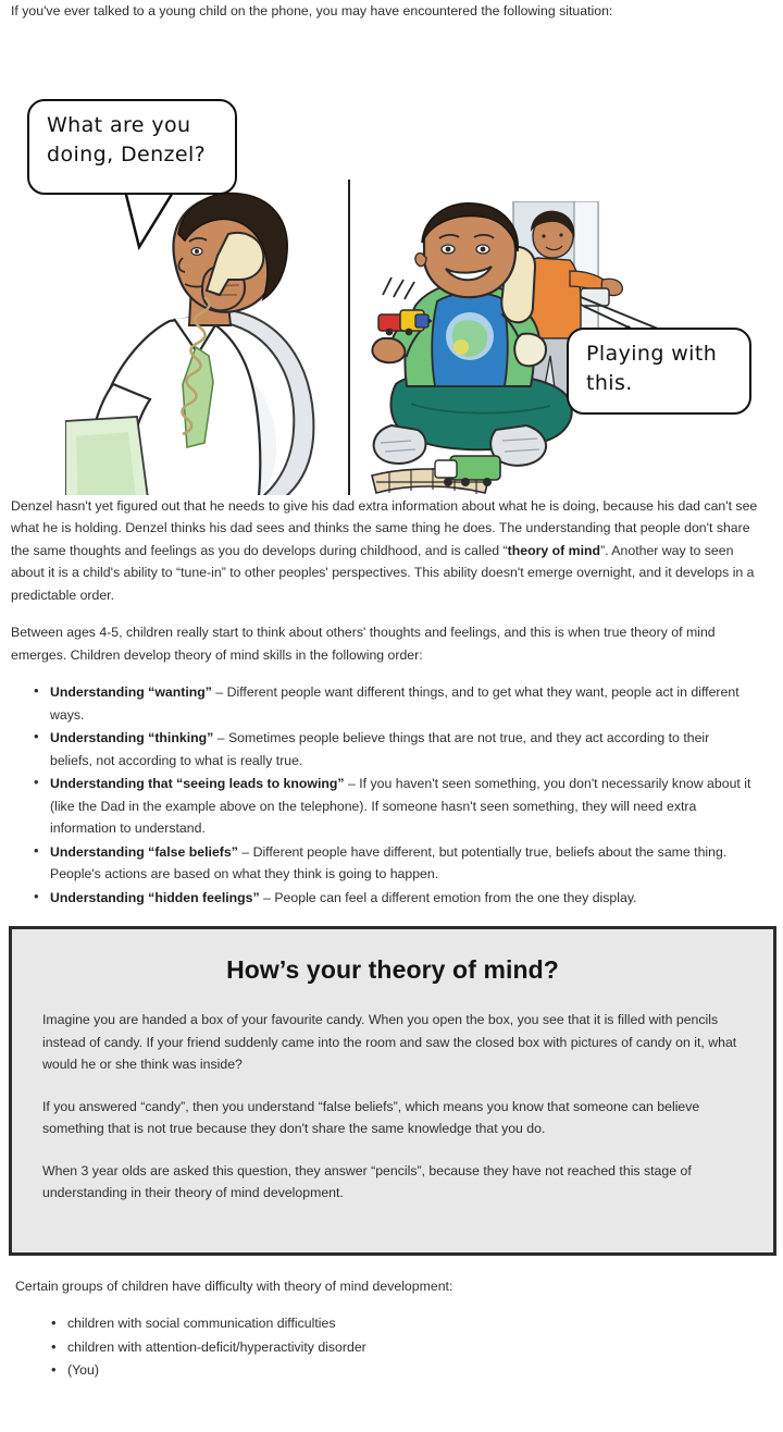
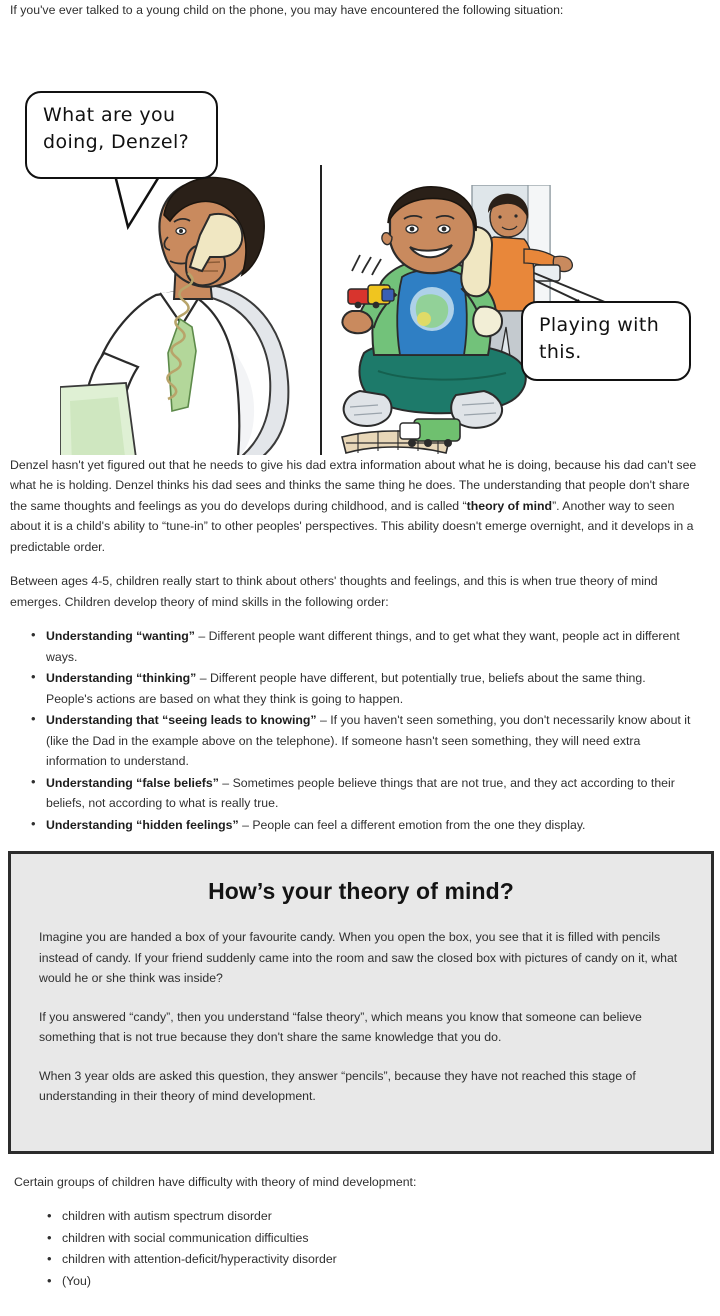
  If you've ever talked to a young child on the phone, you may have encountered the following situation:
  What are you doing, Denzel?
  Playing with this.
  Denzel hasn't yet figured out that he needs to give his dad extra information about what he is doing, because his dad can't see what he is holding. Denzel thinks his dad sees and thinks the same thing he does. The understanding that people don't share the same thoughts and feelings as you do develops during childhood, and is called “theory of mind”. Another way to seen about it is a child's ability to “tune-in” to other peoples' perspectives. This ability doesn't emerge overnight, and it develops in a predictable order.
  Between ages 4-5, children really start to think about others' thoughts and feelings, and this is when true theory of mind emerges. Children develop theory of mind skills in the following order:
  Understanding “wanting” – Different people want different things, and to get what they want, people act in different ways.
- Understanding “thinking” – Sometimes people believe things that are not true, and they act according to their beliefs, not according to what is really true.
+ Understanding “thinking” – Different people have different, but potentially true, beliefs about the same thing. People's actions are based on what they think is going to happen.
  Understanding that “seeing leads to knowing” – If you haven't seen something, you don't necessarily know about it (like the Dad in the example above on the telephone). If someone hasn't seen something, they will need extra information to understand.
- Understanding “false beliefs” – Different people have different, but potentially true, beliefs about the same thing. People's actions are based on what they think is going to happen.
+ Understanding “false beliefs” – Sometimes people believe things that are not true, and they act according to their beliefs, not according to what is really true.
  Understanding “hidden feelings” – People can feel a different emotion from the one they display.
  How’s your theory of mind?
  Imagine you are handed a box of your favourite candy. When you open the box, you see that it is filled with pencils instead of candy. If your friend suddenly came into the room and saw the closed box with pictures of candy on it, what would he or she think was inside?
- If you answered “candy”, then you understand “false beliefs”, which means you know that someone can believe something that is not true because they don't share the same knowledge that you do.
+ If you answered “candy”, then you understand “false theory”, which means you know that someone can believe something that is not true because they don't share the same knowledge that you do.
  When 3 year olds are asked this question, they answer “pencils”, because they have not reached this stage of understanding in their theory of mind development.
  Certain groups of children have difficulty with theory of mind development:
+ children with autism spectrum disorder
  children with social communication difficulties
  children with attention-deficit/hyperactivity disorder
  (You)
